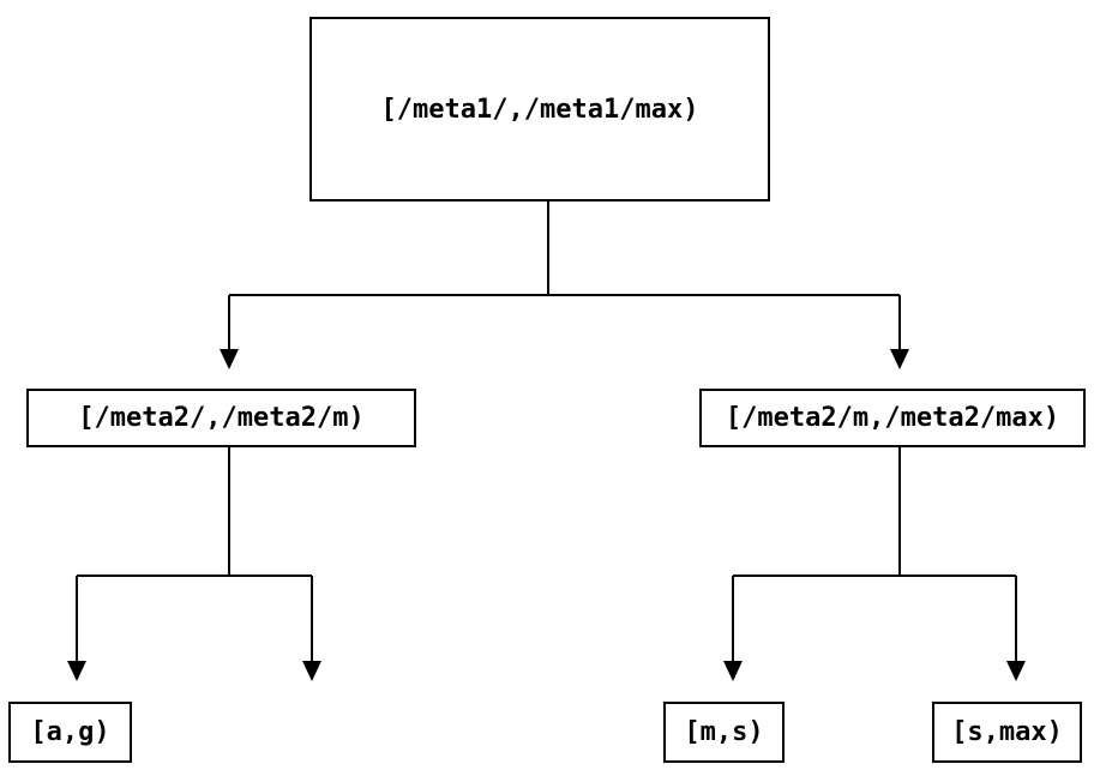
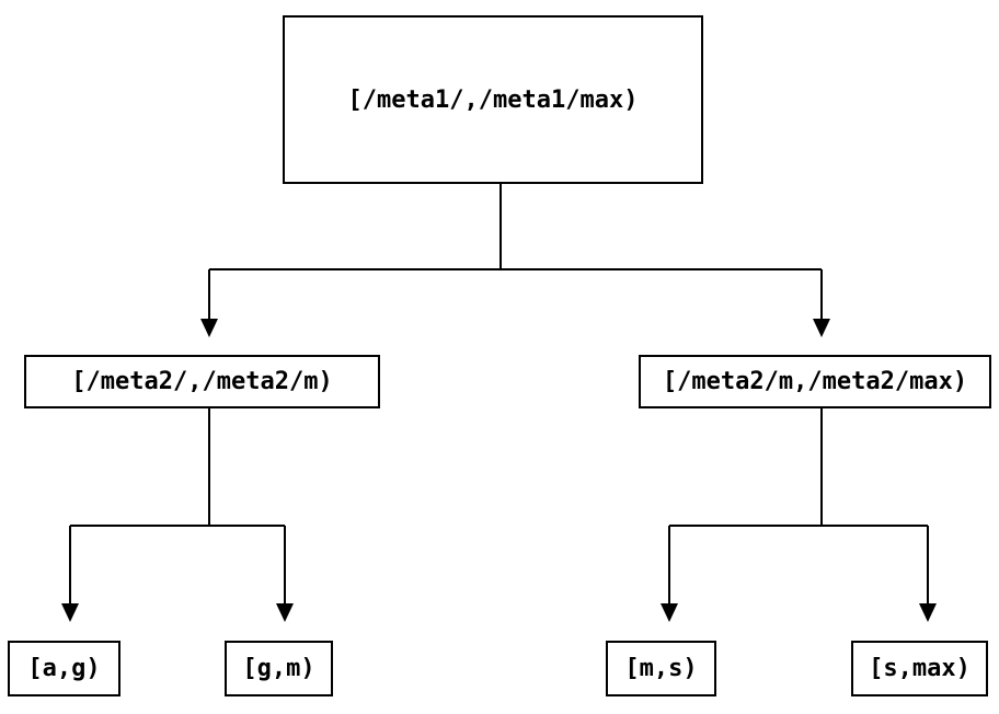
  [/meta1/,/meta1/max)
  [/meta2/,/meta2/m)
  [/meta2/m,/meta2/max)
  [a,g)
+ [g,m)
  [m,s)
  [s,max)
